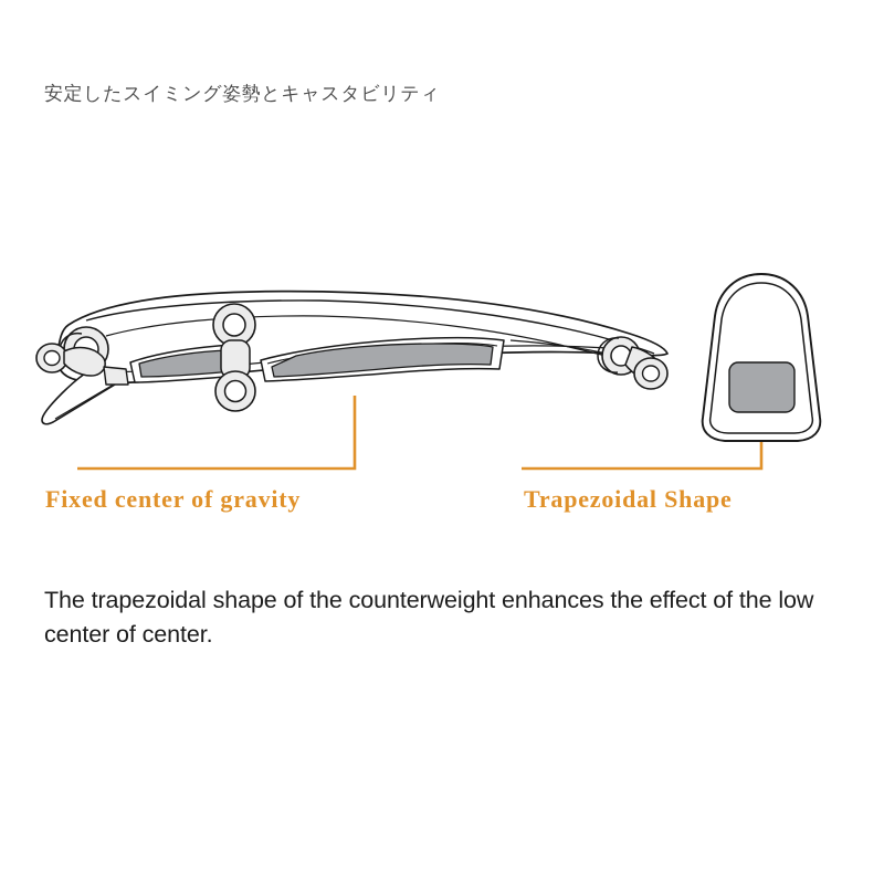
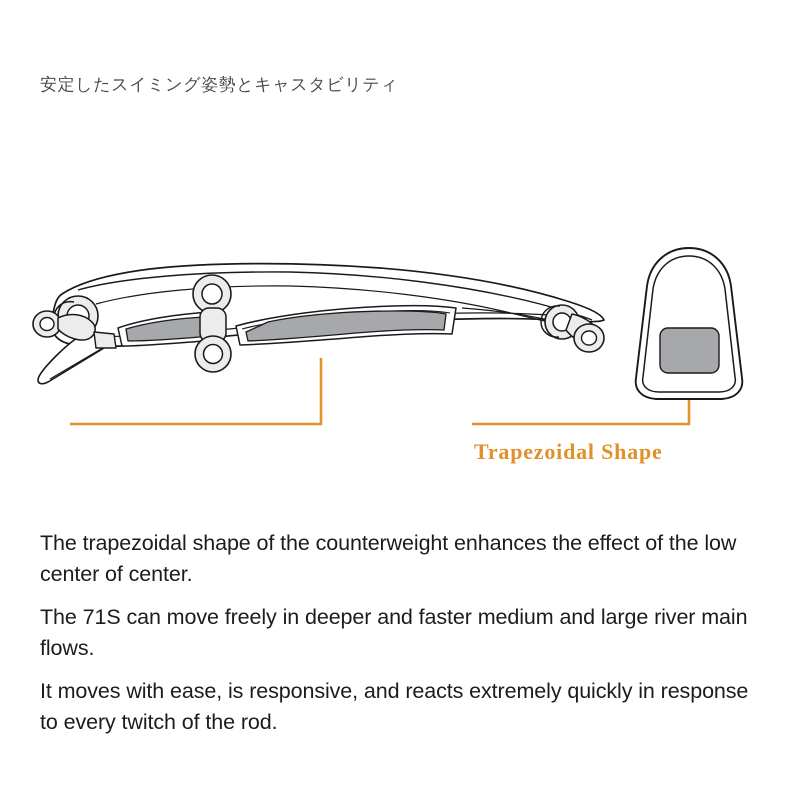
  安定したスイミング姿勢とキャスタビリティ
- Fixed center of gravity
  Trapezoidal Shape
  The trapezoidal shape of the counterweight enhances the effect of the low center of center.
+ The 71S can move freely in deeper and faster medium and large river main flows.
+ It moves with ease, is responsive, and reacts extremely quickly in response to every twitch of the rod.
